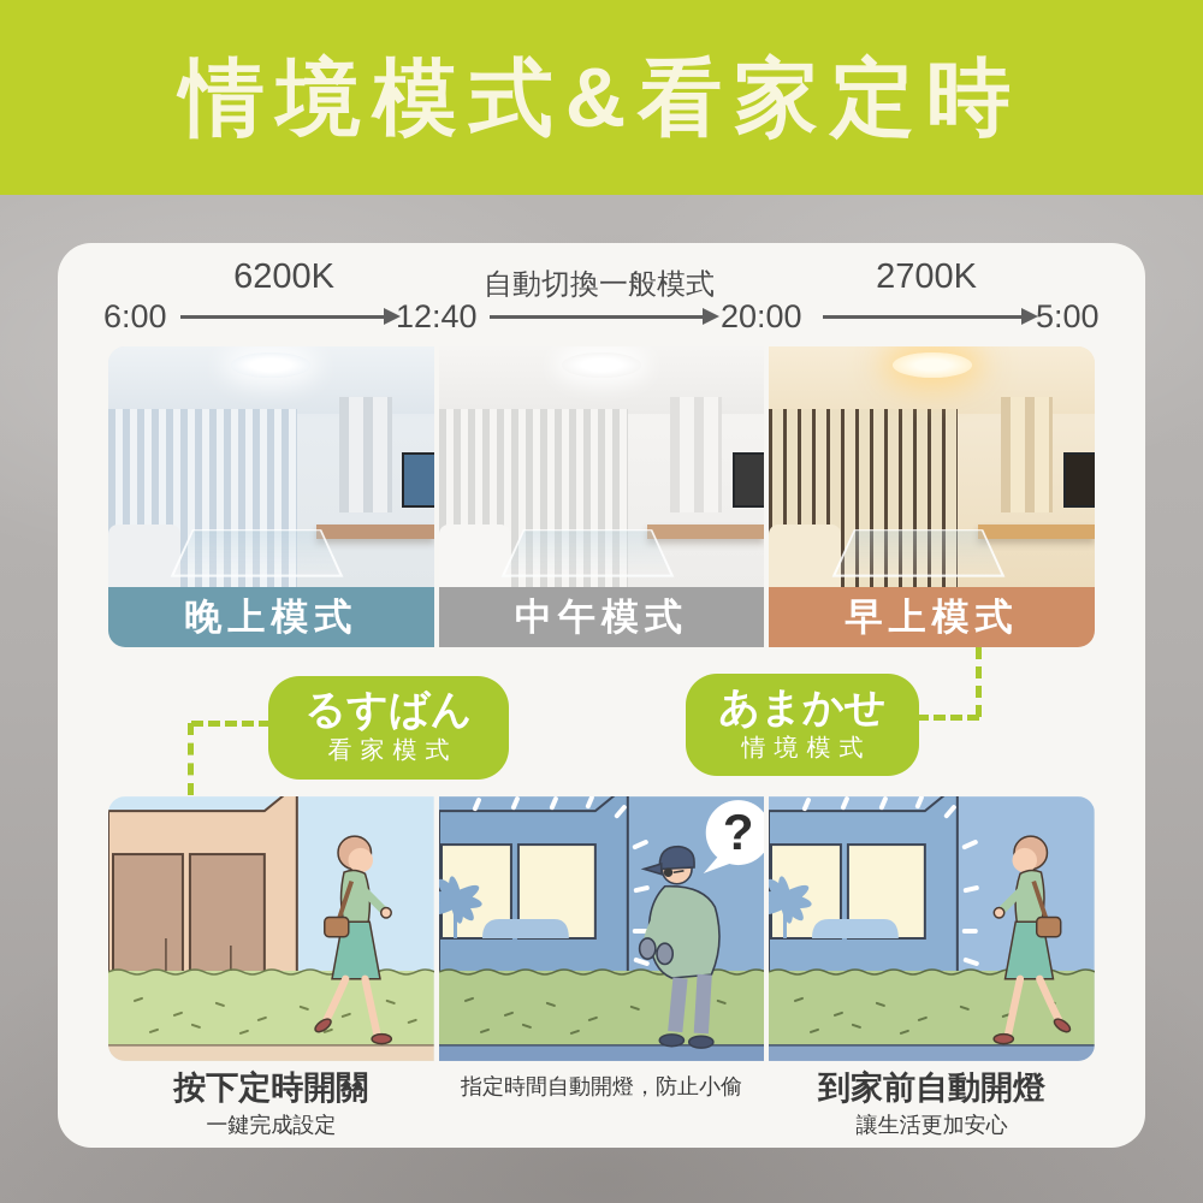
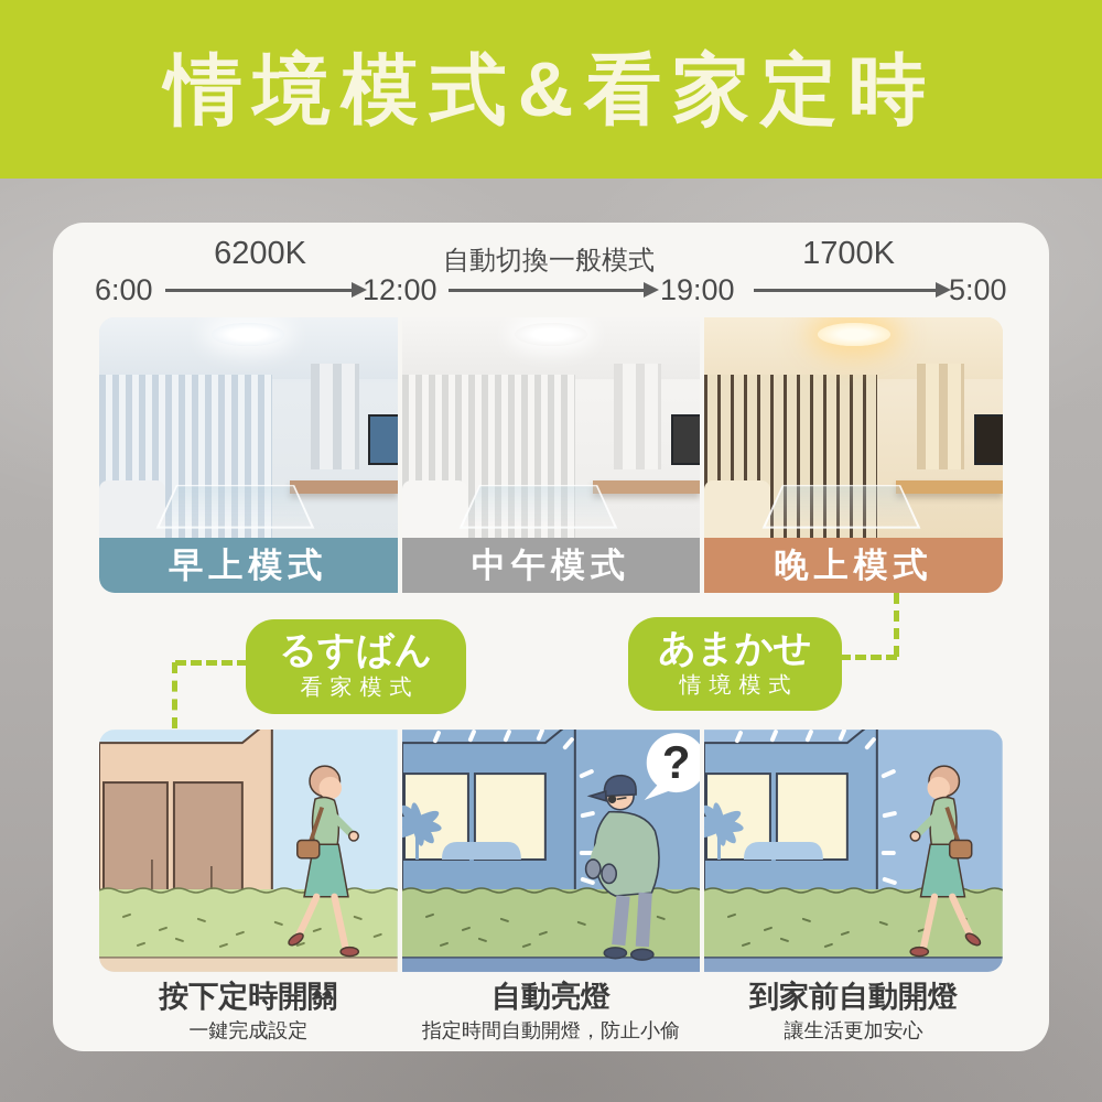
  情境模式&看家定時
  6:00
- 12:40
+ 12:00
- 20:00
+ 19:00
  5:00
  6200K
  自動切換一般模式
- 2700K
+ 1700K
- 晚上模式
+ 早上模式
  中午模式
- 早上模式
+ 晚上模式
  るすばん
  看家模式
  あまかせ
  情境模式
  ?
  按下定時開關
  一鍵完成設定
+ 自動亮燈
  指定時間自動開燈，防止小偷
  到家前自動開燈
  讓生活更加安心
